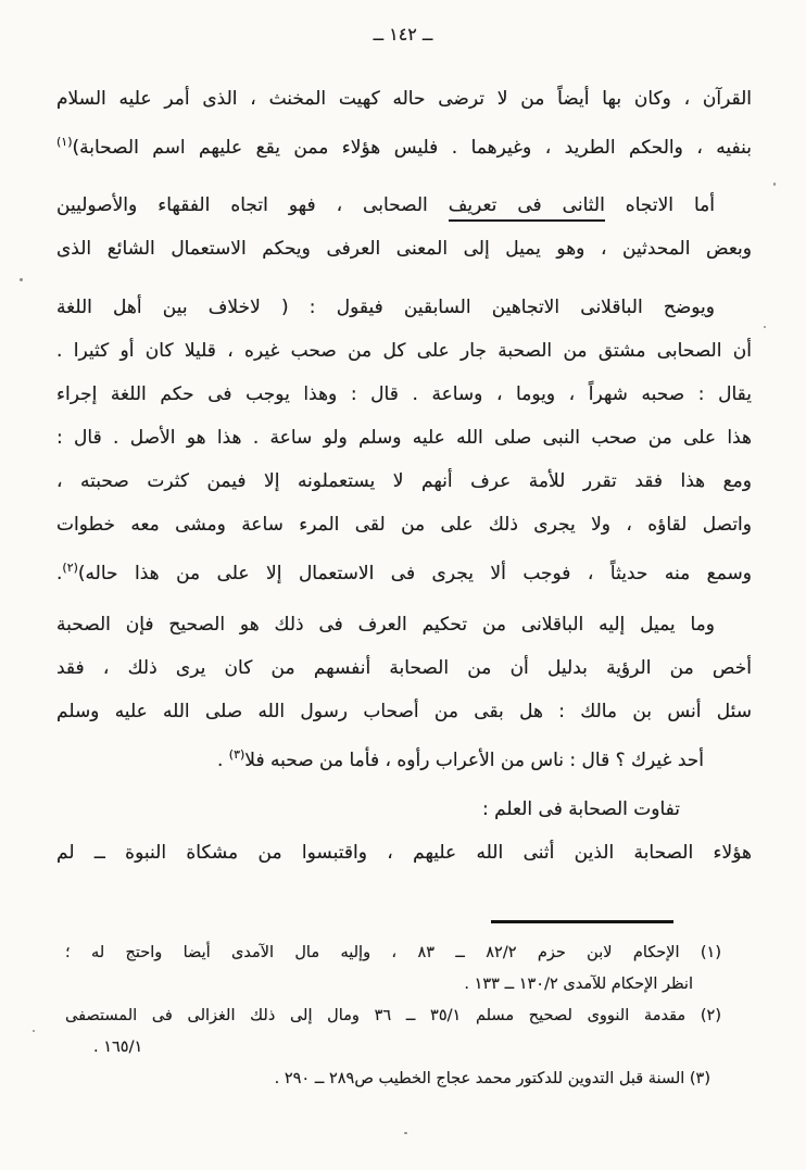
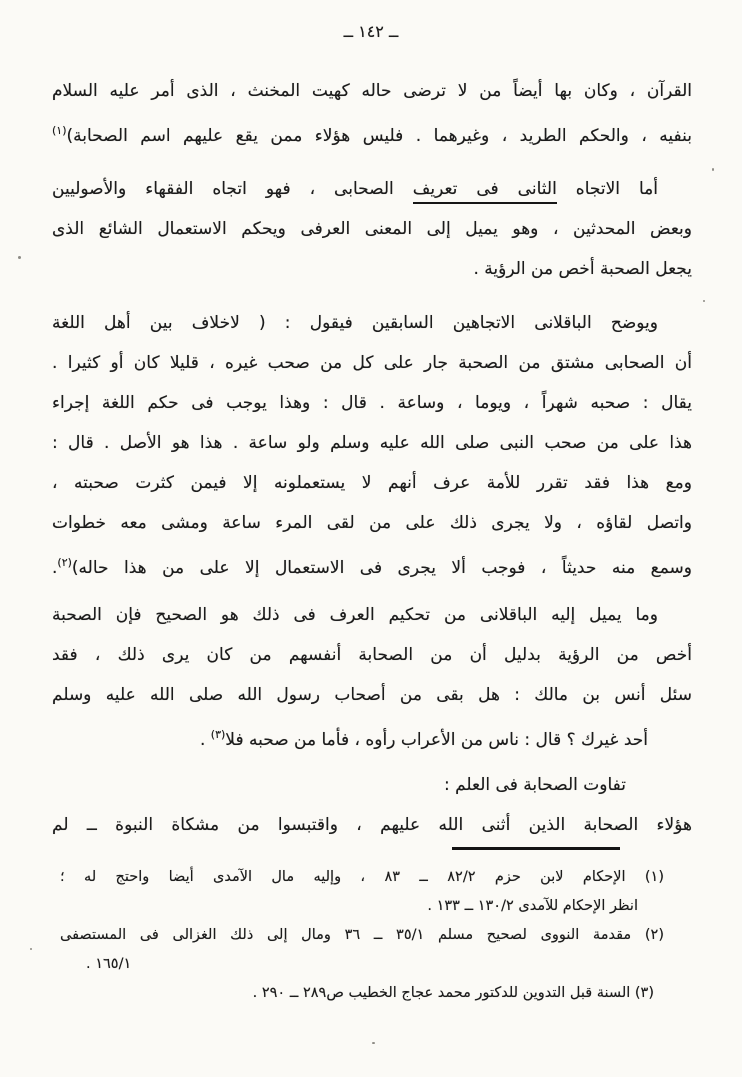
  ــ ١٤٢ ــ
  القرآن ، وكان بها أيضاً من لا ترضى حاله كهيت المخنث ، الذى أمر عليه السلام
  بنفيه ، والحكم الطريد ، وغيرهما . فليس هؤلاء ممن يقع عليهم اسم الصحابة)(١)
  أما الاتجاه الثانى فى تعريف الصحابى ، فهو اتجاه الفقهاء والأصوليين
  وبعض المحدثين ، وهو يميل إلى المعنى العرفى ويحكم الاستعمال الشائع الذى
+ يجعل الصحبة أخص من الرؤية .
  ويوضح الباقلانى الاتجاهين السابقين فيقول : ( لاخلاف بين أهل اللغة
  أن الصحابى مشتق من الصحبة جار على كل من صحب غيره ، قليلا كان أو كثيرا .
  يقال : صحبه شهراً ، ويوما ، وساعة . قال : وهذا يوجب فى حكم اللغة إجراء
  هذا على من صحب النبى صلى الله عليه وسلم ولو ساعة . هذا هو الأصل . قال :
  ومع هذا فقد تقرر للأمة عرف أنهم لا يستعملونه إلا فيمن كثرت صحبته ،
  واتصل لقاؤه ، ولا يجرى ذلك على من لقى المرء ساعة ومشى معه خطوات
  وسمع منه حديثاً ، فوجب ألا يجرى فى الاستعمال إلا على من هذا حاله)(٢).
  وما يميل إليه الباقلانى من تحكيم العرف فى ذلك هو الصحيح فإن الصحبة
  أخص من الرؤية بدليل أن من الصحابة أنفسهم من كان يرى ذلك ، فقد
  سئل أنس بن مالك : هل بقى من أصحاب رسول الله صلى الله عليه وسلم
  أحد غيرك ؟ قال : ناس من الأعراب رأوه ، فأما من صحبه فلا(٣) .
  تفاوت الصحابة فى العلم :
  هؤلاء الصحابة الذين أثنى الله عليهم ، واقتبسوا من مشكاة النبوة ــ لم
  (١) الإحكام لابن حزم ٨٢/٢ ــ ٨٣ ، وإليه مال الآمدى أيضا واحتج له ؛
  انظر الإحكام للآمدى ١٣٠/٢ ــ ١٣٣ .
  (٢) مقدمة النووى لصحيح مسلم ٣٥/١ ــ ٣٦ ومال إلى ذلك الغزالى فى المستصفى
  ١٦٥/١ .
  (٣) السنة قبل التدوين للدكتور محمد عجاج الخطيب ص٢٨٩ ــ ٢٩٠ .
